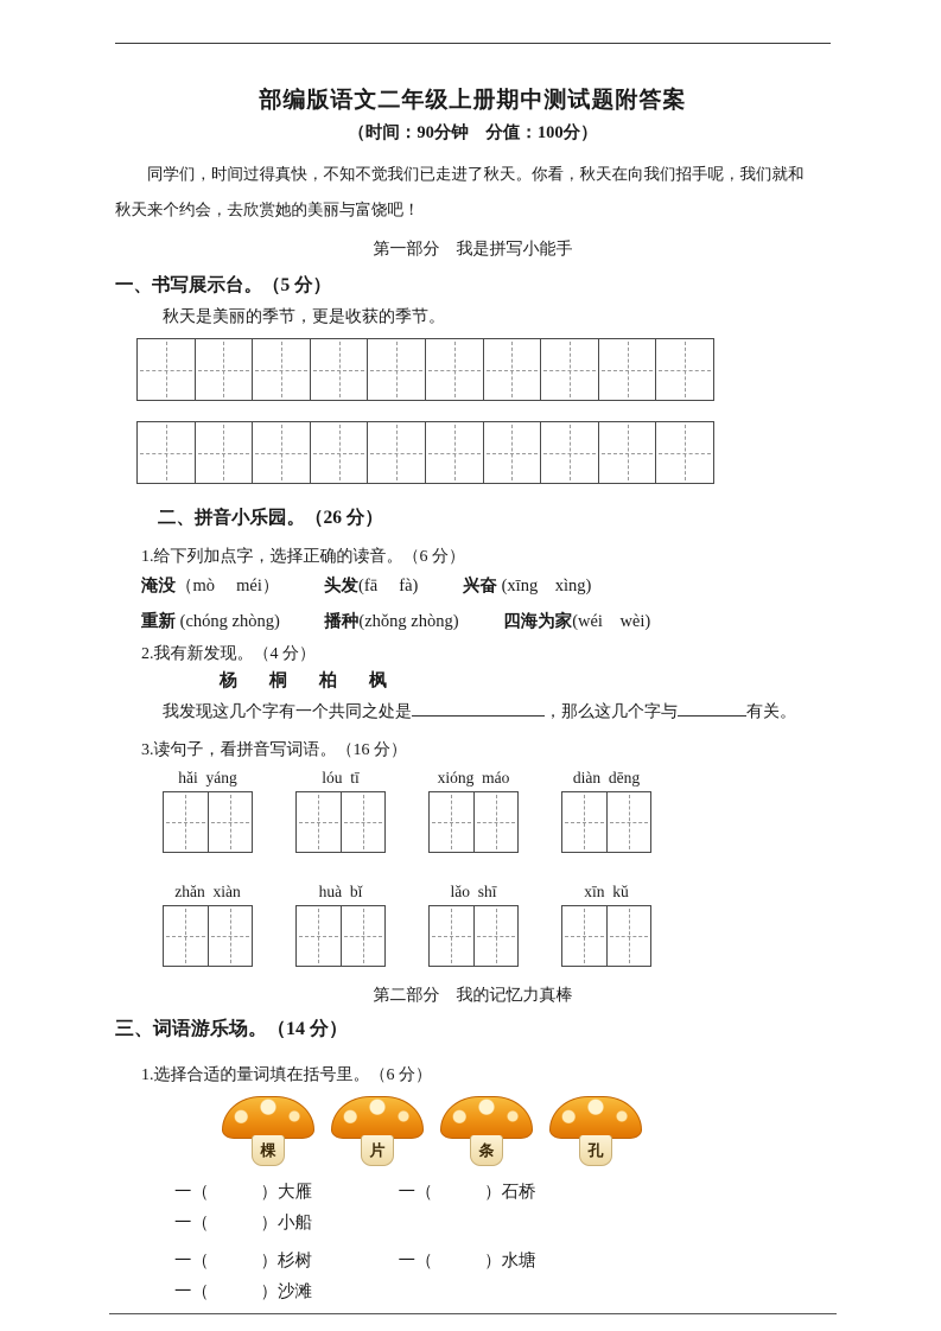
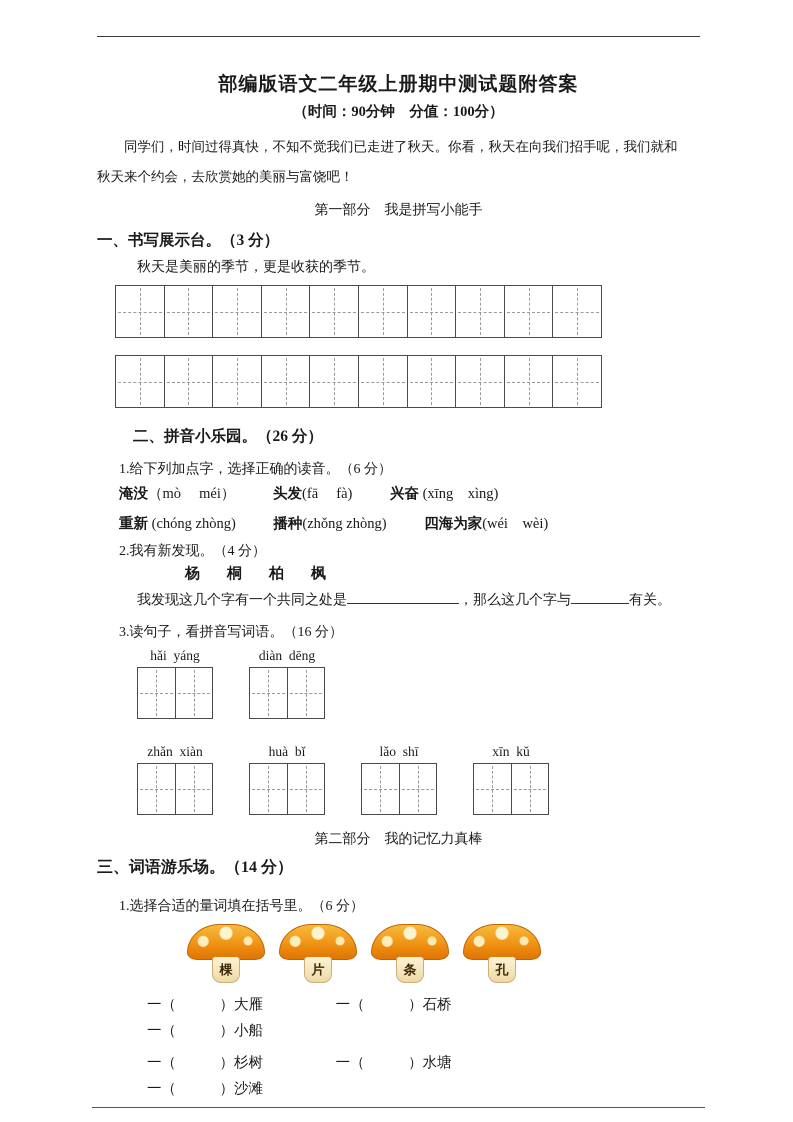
  部编版语文二年级上册期中测试题附答案
  （时间：90分钟 分值：100分）
  同学们，时间过得真快，不知不觉我们已走进了秋天。你看，秋天在向我们招手呢，我们就和
  秋天来个约会，去欣赏她的美丽与富饶吧！
  第一部分 我是拼写小能手
- 一、书写展示台。（5 分）
+ 一、书写展示台。（3 分）
  秋天是美丽的季节，更是收获的季节。
  二、拼音小乐园。（26 分）
  1.给下列加点字，选择正确的读音。（6 分）
  淹没（mò méi） 头发(fā fà) 兴奋 (xīng xìng)
  重新 (chóng zhòng) 播种(zhǒng zhòng) 四海为家(wéi wèi)
  2.我有新发现。（4 分）
  杨 桐 柏 枫
  我发现这几个字有一个共同之处是 ，那么这几个字与 有关。
  3.读句子，看拼音写词语。（16 分）
  hǎi yáng
- lóu tī
- xióng máo
  diàn dēng
  zhǎn xiàn
  huà bǐ
  lǎo shī
  xīn kǔ
  第二部分 我的记忆力真棒
  三、词语游乐场。（14 分）
  1.选择合适的量词填在括号里。（6 分）
  棵
  片
  条
  孔
  一（ ）大雁 一（ ）石桥 一（ ）小船
  一（ ）杉树 一（ ）水塘 一（ ）沙滩
